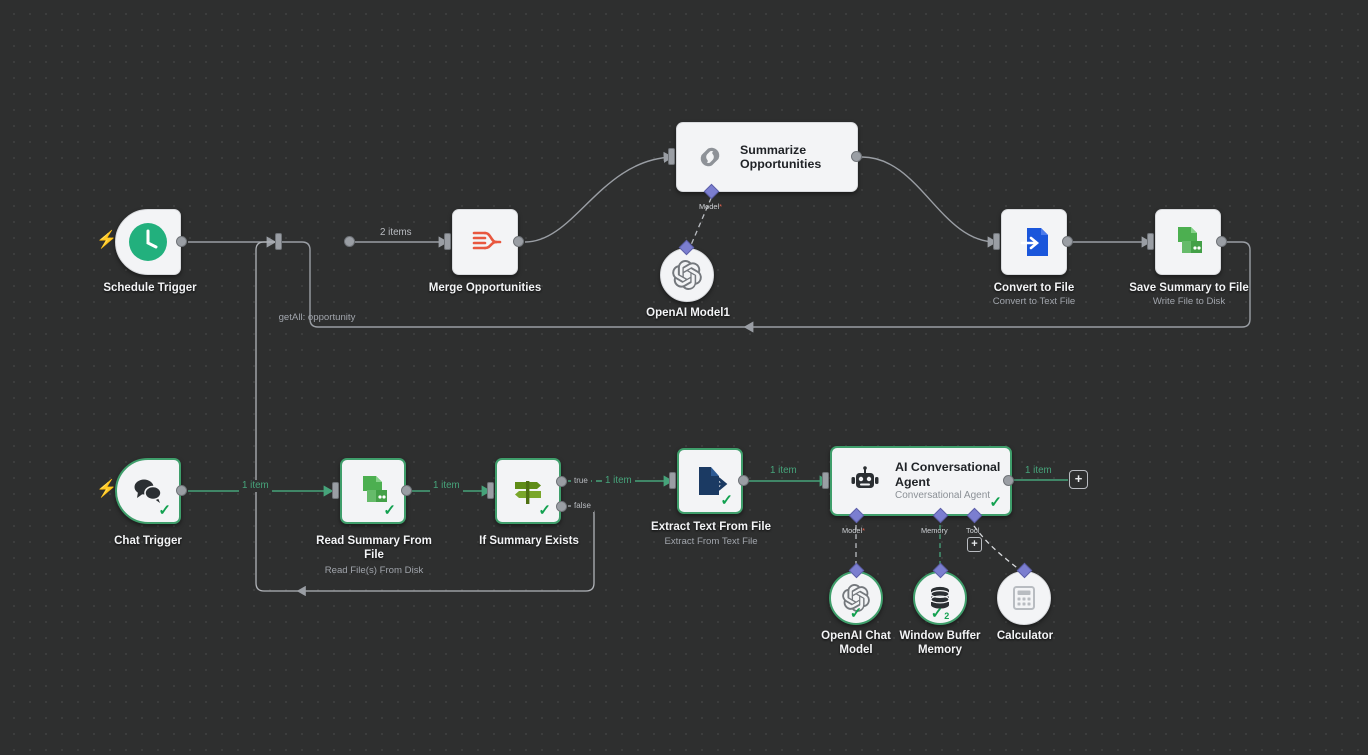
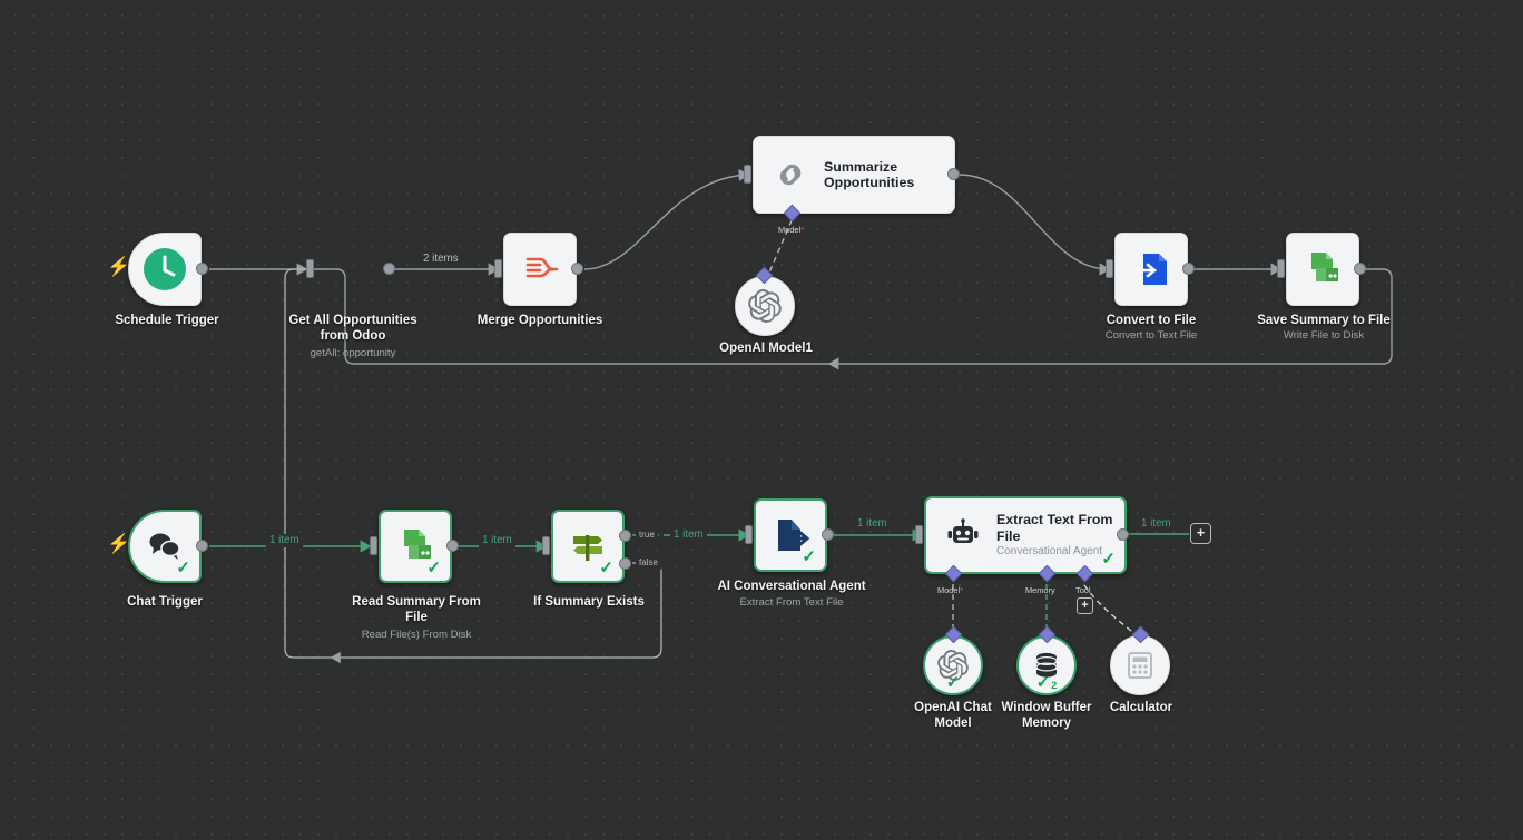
  ⚡
  Schedule Trigger
+ Get All Opportunities
+ from Odoo
  getAll: opportunity
  Merge Opportunities
  2 items
  Summarize Opportunities
  Model*
  OpenAI Model1
  Convert to File
  Convert to Text File
  Save Summary to File
  Write File to Disk
  ✓
  ⚡
  Chat Trigger
  1 item
  ✓
  Read Summary From
  File
  Read File(s) From Disk
  1 item
  ✓
  true
  false
  If Summary Exists
  1 item
  ✓
- Extract Text From File
+ AI Conversational Agent
  Extract From Text File
  1 item
- AI Conversational Agent
+ Extract Text From File
  Conversational Agent
  ✓
  1 item
  +
  Model*
  Memory
  Tool
  +
  ✓
  OpenAI Chat
  Model
  ✓
  2
  Window Buffer
  Memory
  Calculator
